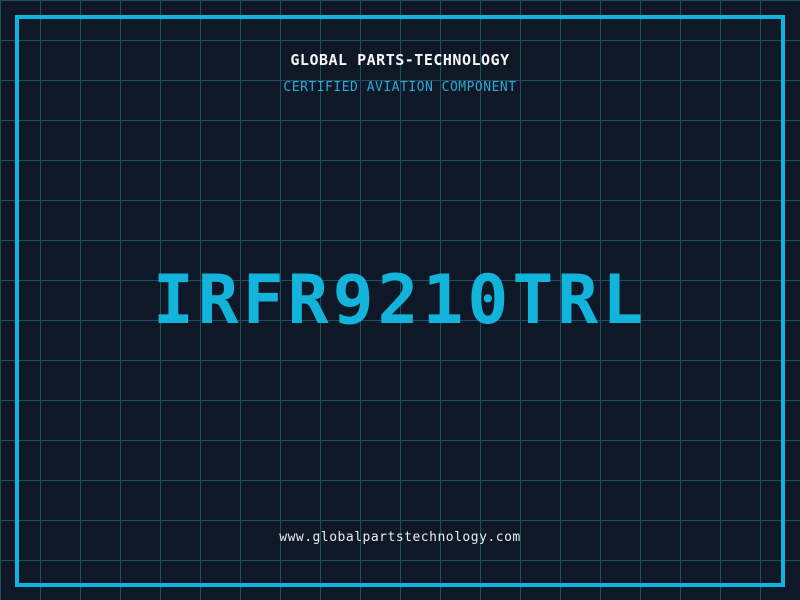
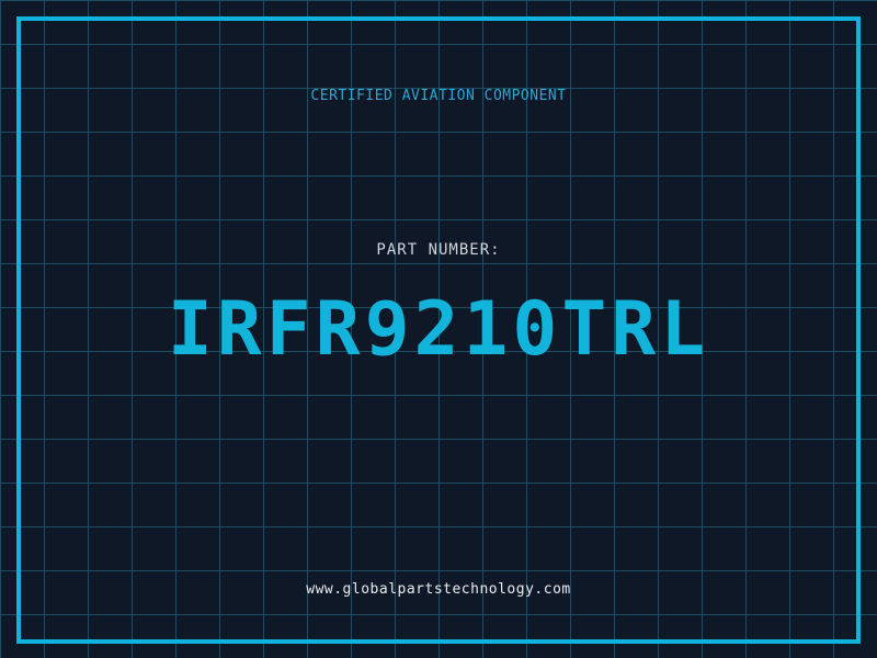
- GLOBAL PARTS-TECHNOLOGY
  CERTIFIED AVIATION COMPONENT
+ PART NUMBER:
  IRFR9210TRL
  www.globalpartstechnology.com
